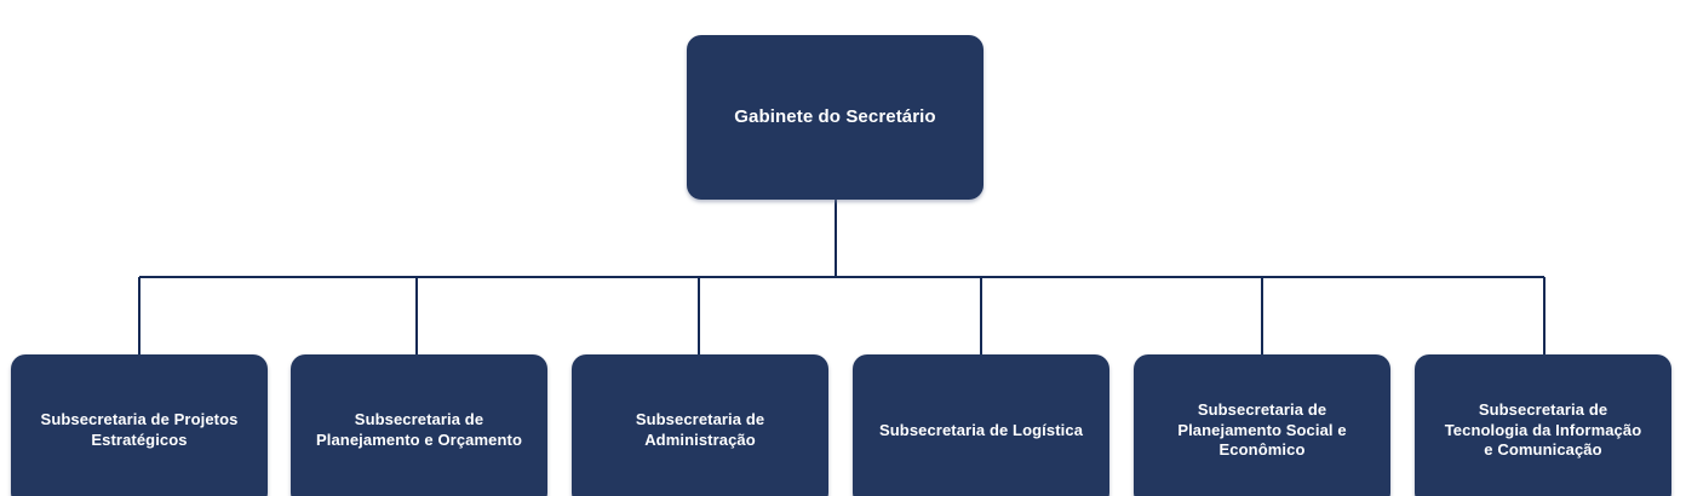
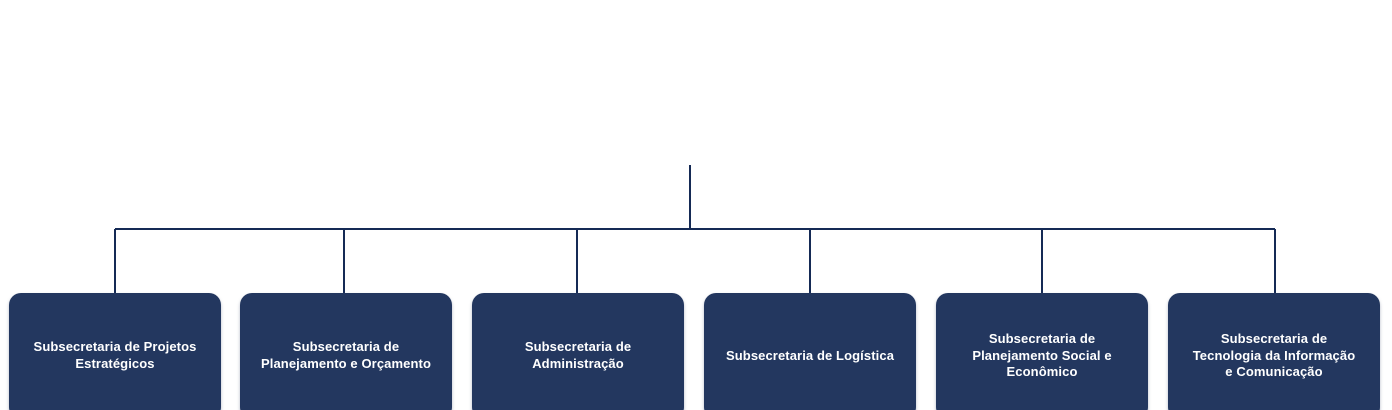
- Gabinete do Secretário
  Subsecretaria de Projetos
  Estratégicos
  Subsecretaria de
  Planejamento e Orçamento
  Subsecretaria de
  Administração
  Subsecretaria de Logística
  Subsecretaria de
  Planejamento Social e
  Econômico
  Subsecretaria de
  Tecnologia da Informação
  e Comunicação
